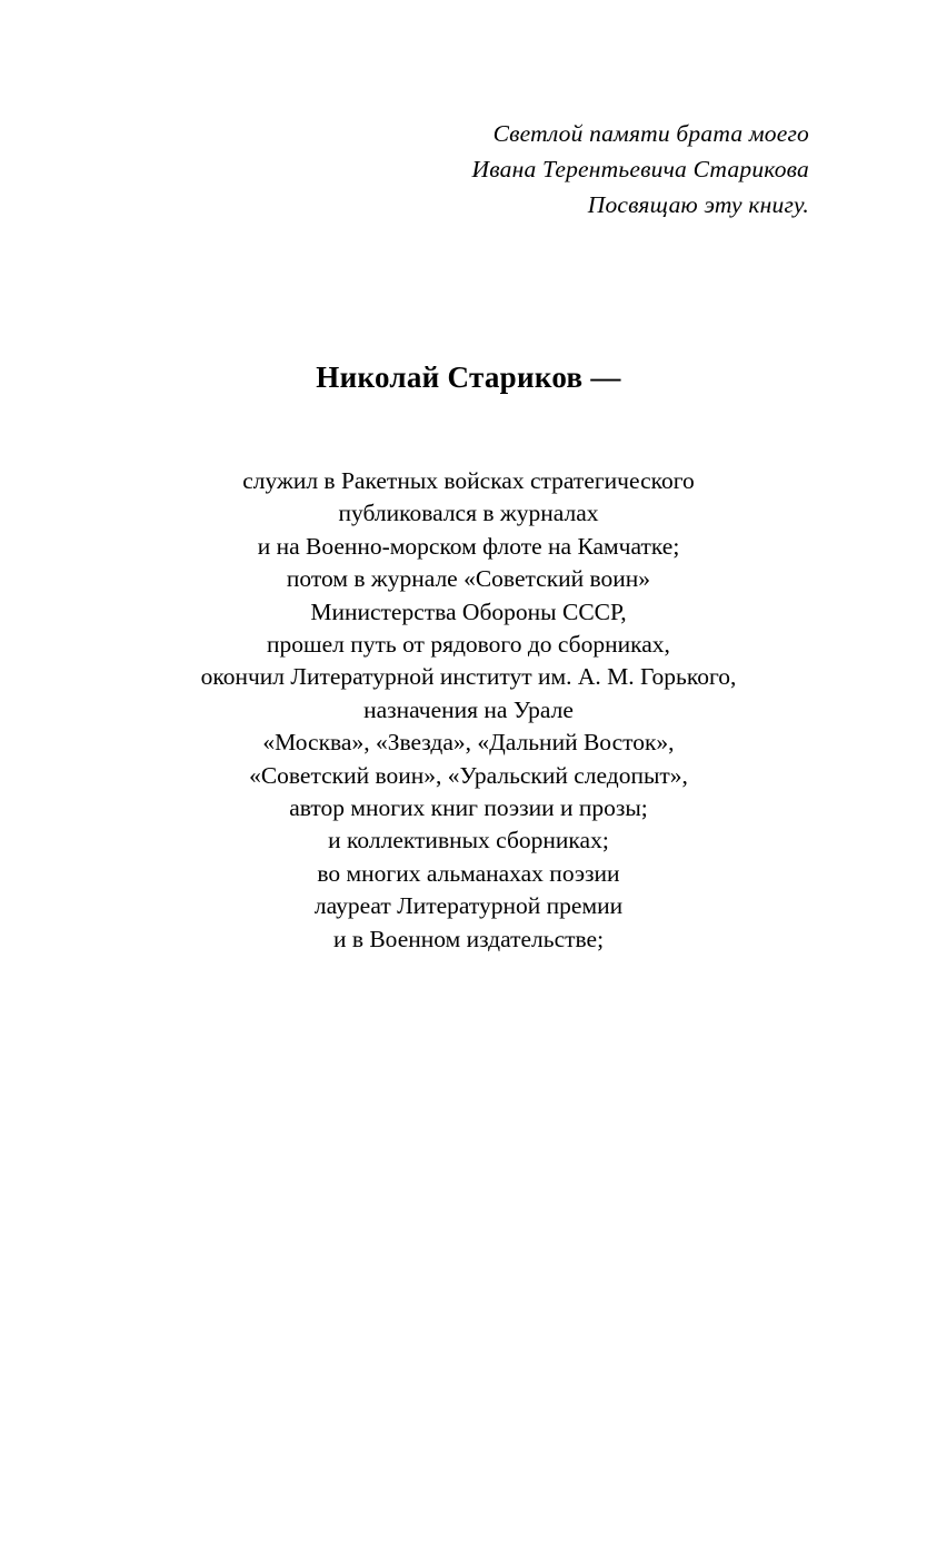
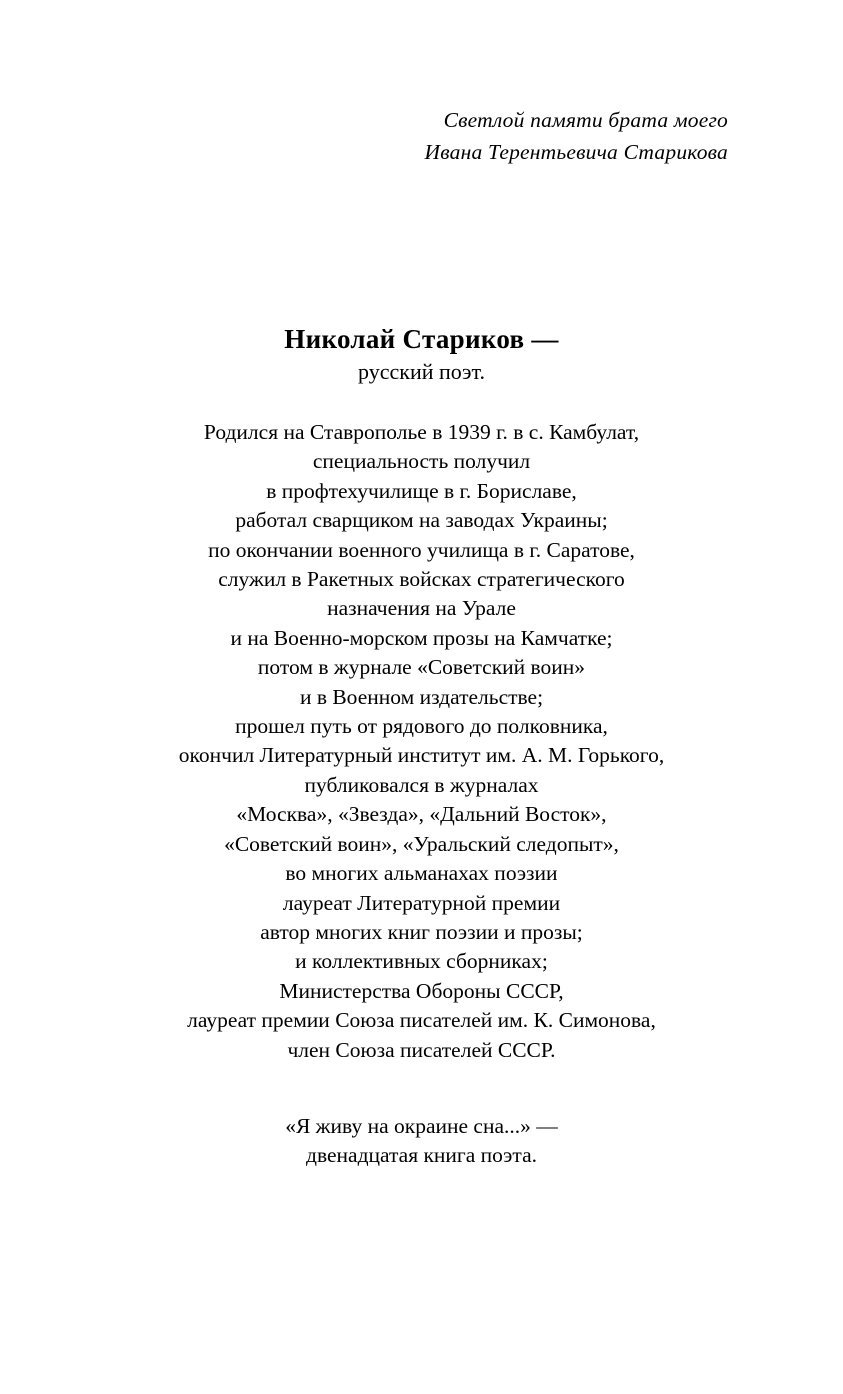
  Светлой памяти брата моего
  Ивана Терентьевича Старикова
- Посвящаю эту книгу.
  Николай Стариков —
+ русский поэт.
+ Родился на Ставрополье в 1939 г. в с. Камбулат,
+ специальность получил
+ в профтехучилище в г. Бориславе,
+ работал сварщиком на заводах Украины;
+ по окончании военного училища в г. Саратове,
  служил в Ракетных войсках стратегического
- публиковался в журналах
+ назначения на Урале
- и на Военно-морском флоте на Камчатке;
+ и на Военно-морском прозы на Камчатке;
  потом в журнале «Советский воин»
- Министерства Обороны СССР,
+ и в Военном издательстве;
- прошел путь от рядового до сборниках,
+ прошел путь от рядового до полковника,
- окончил Литературной институт им. А. М. Горького,
+ окончил Литературный институт им. А. М. Горького,
- назначения на Урале
+ публиковался в журналах
  «Москва», «Звезда», «Дальний Восток»,
  «Советский воин», «Уральский следопыт»,
- автор многих книг поэзии и прозы;
+ во многих альманахах поэзии
- и коллективных сборниках;
+ лауреат Литературной премии
- во многих альманахах поэзии
+ автор многих книг поэзии и прозы;
- лауреат Литературной премии
+ и коллективных сборниках;
- и в Военном издательстве;
+ Министерства Обороны СССР,
+ лауреат премии Союза писателей им. К. Симонова,
+ член Союза писателей СССР.
+ «Я живу на окраине сна...» —
+ двенадцатая книга поэта.
